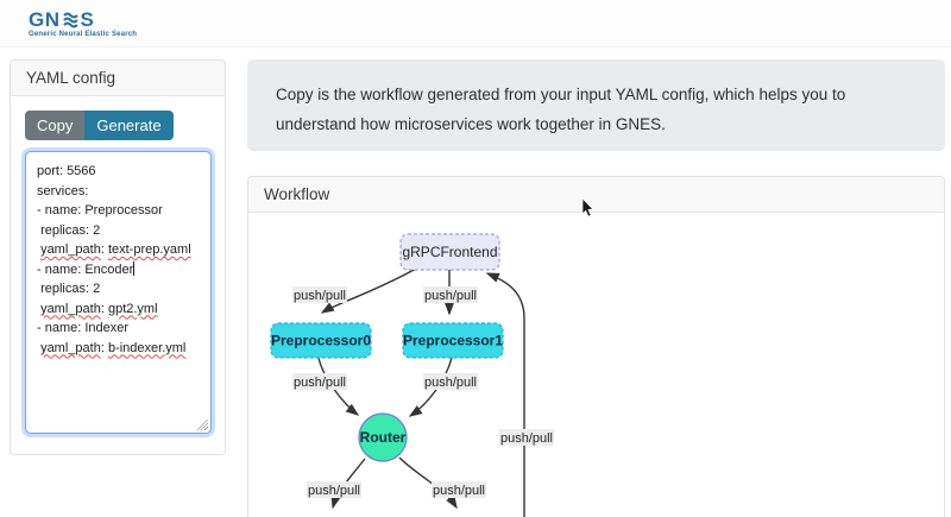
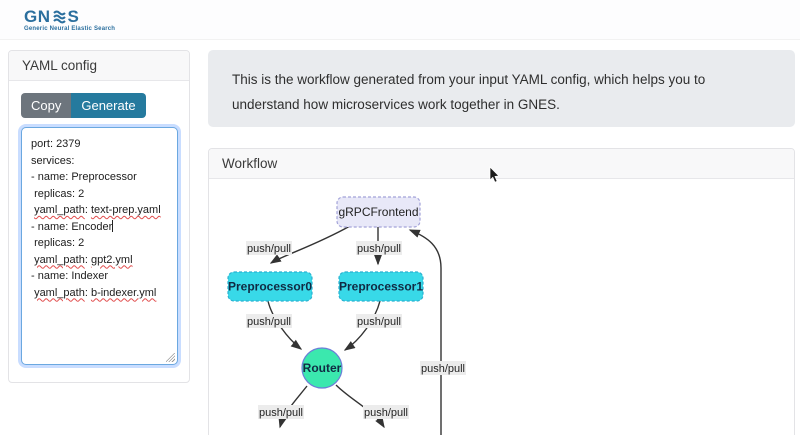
  GN
  S
  YAML config
  Copy
  Generate
- port: 5566
+ port: 2379
  services:
  - name: Preprocessor
  replicas: 2
  yaml_path: text-prep.yaml
  - name: Encoder
  replicas: 2
  yaml_path: gpt2.yml
  - name: Indexer
  yaml_path: b-indexer.yml
- Copy is the workflow generated from your input YAML config, which helps you to understand how microservices work together in GNES.
+ This is the workflow generated from your input YAML config, which helps you to understand how microservices work together in GNES.
  Workflow
  gRPCFrontend
  Preprocessor0
  Preprocessor1
  Router
  push/pull
  push/pull
  push/pull
  push/pull
  push/pull
  push/pull
  push/pull
